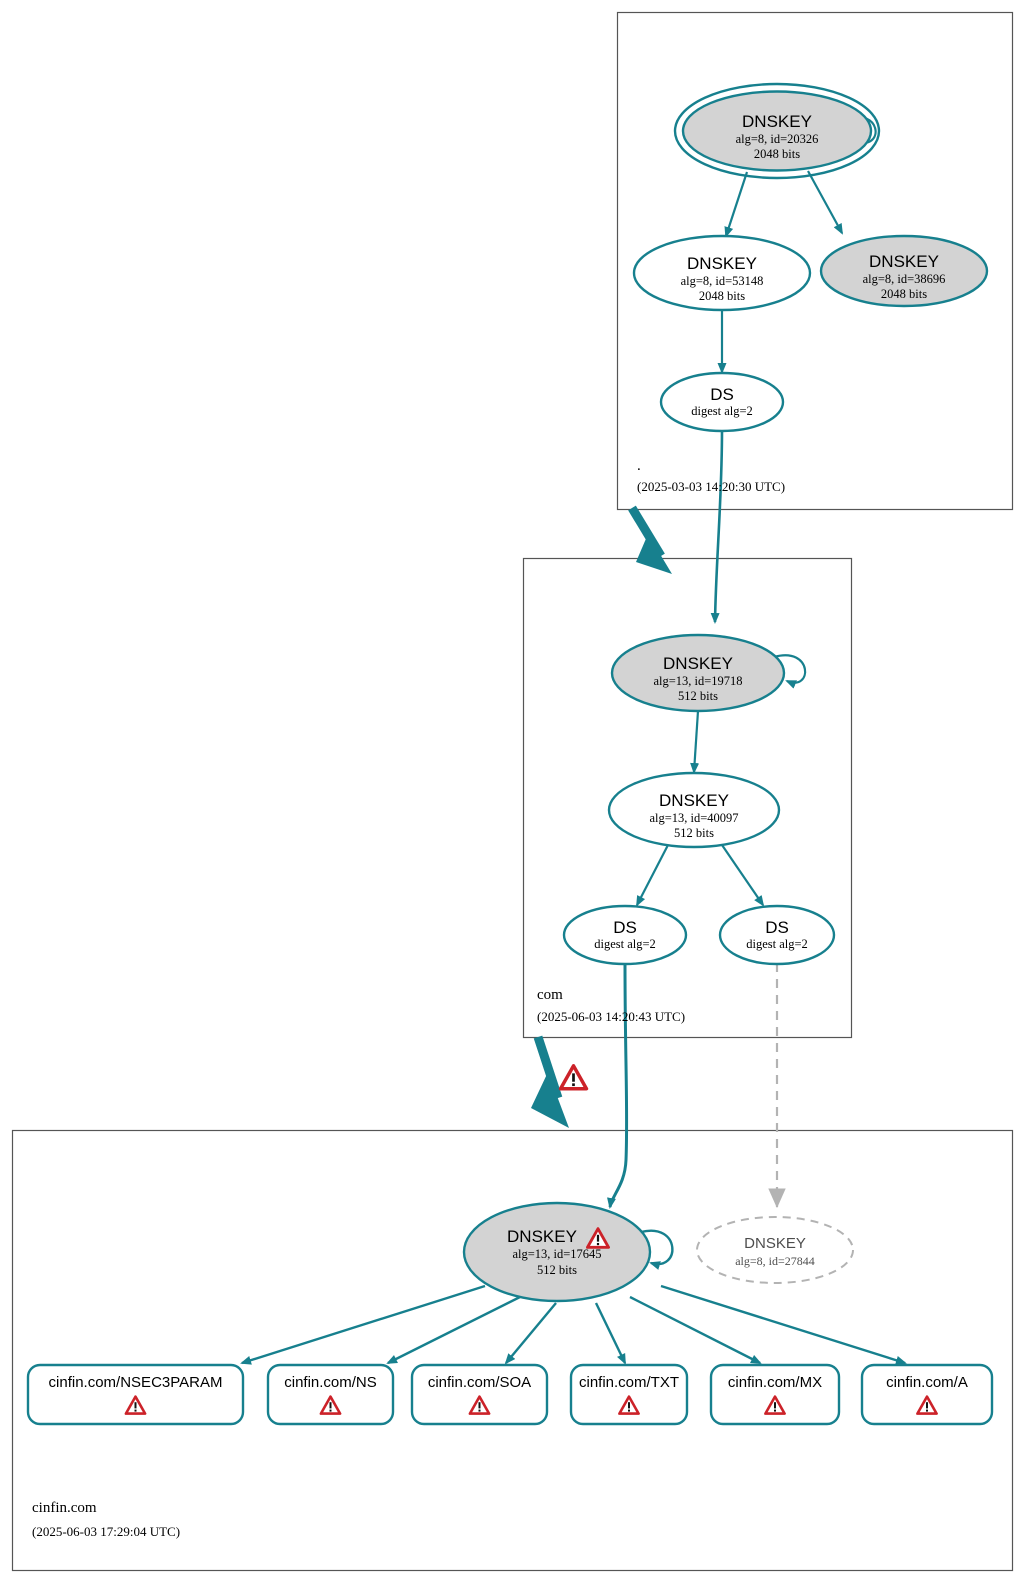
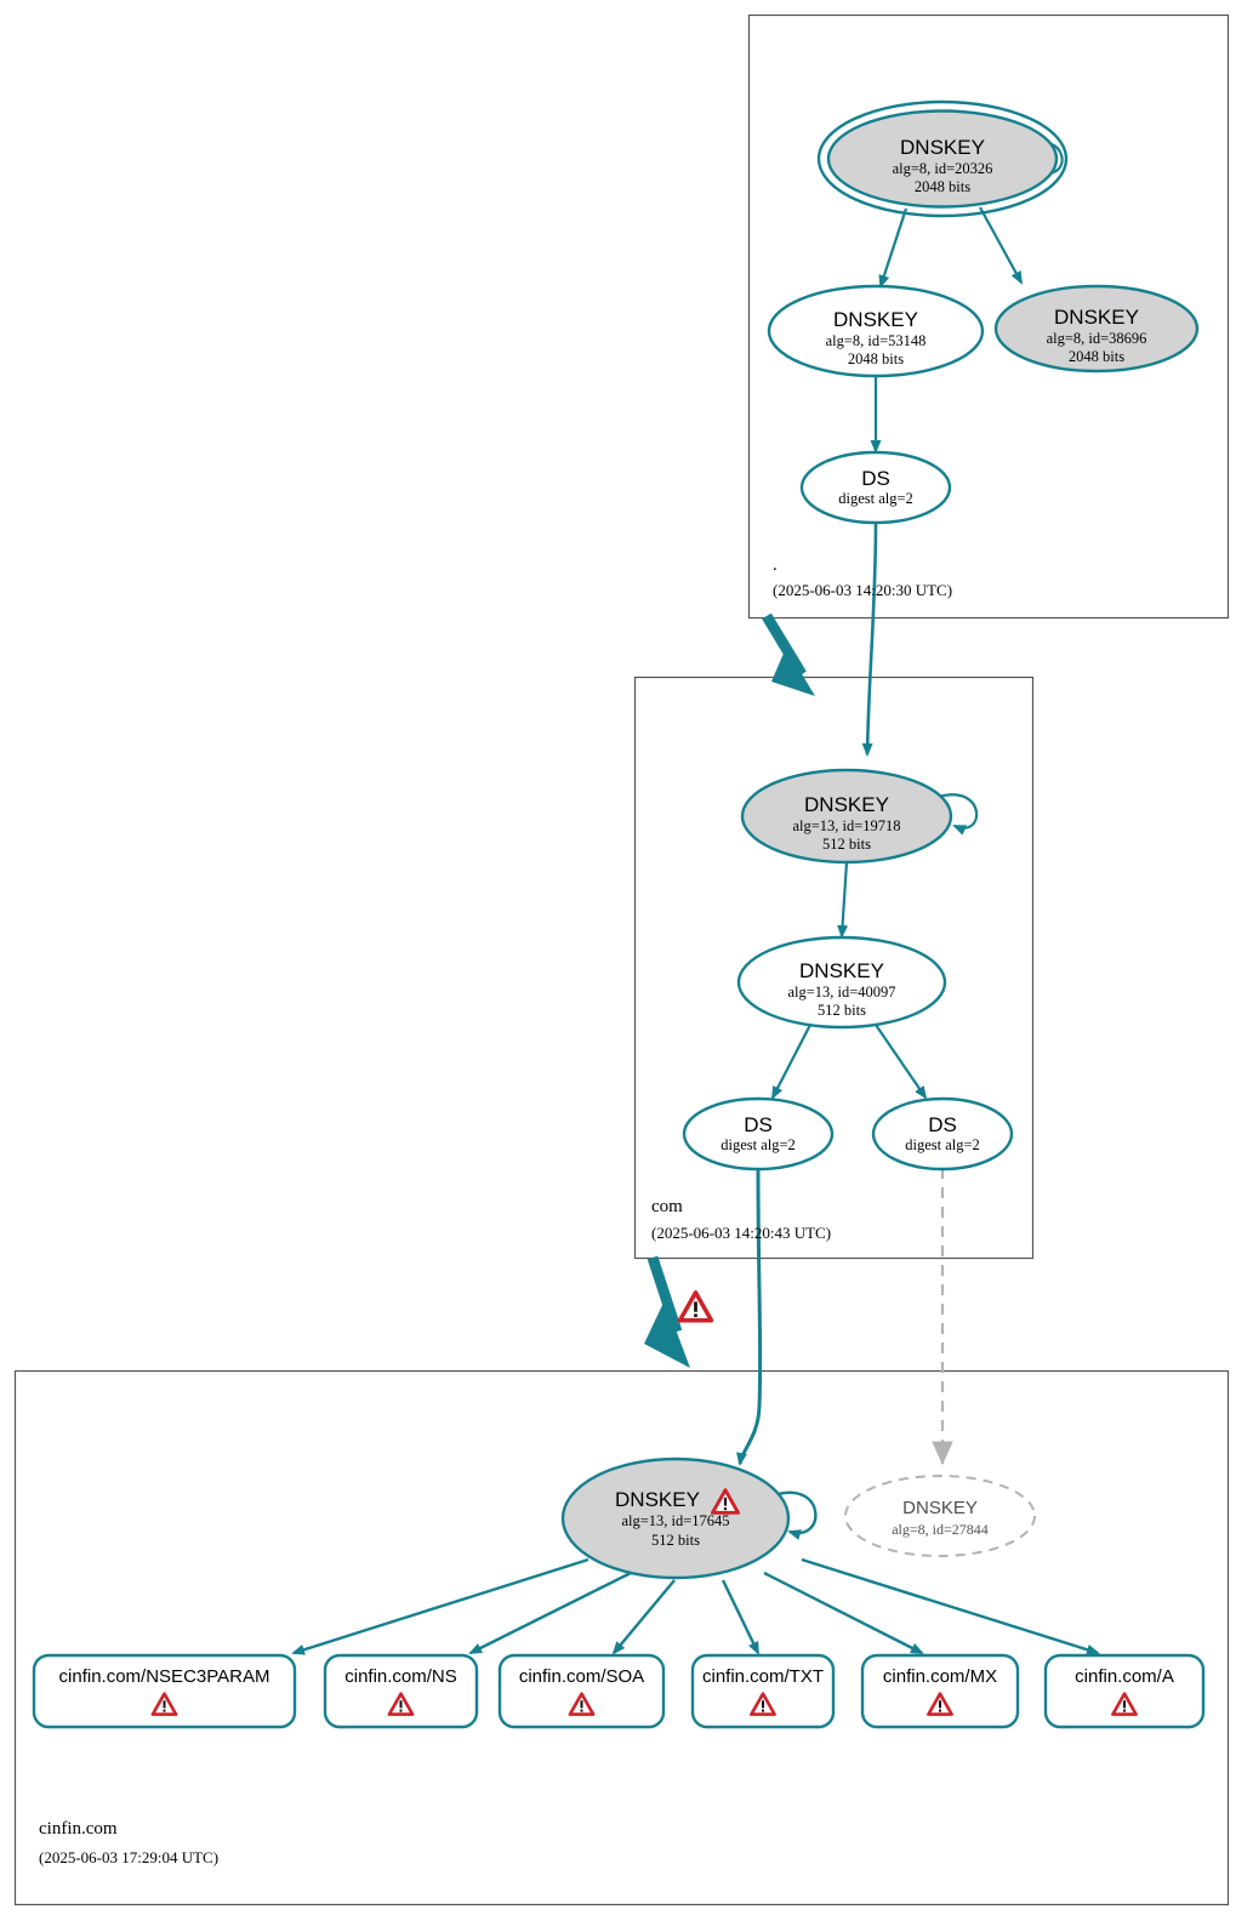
  DNSKEY
  alg=8, id=20326
  2048 bits
  DNSKEY
  alg=8, id=53148
  2048 bits
  DNSKEY
  alg=8, id=38696
  2048 bits
  DS
  digest alg=2
  .
- (2025-03-03 14:20:30 UTC)
+ (2025-06-03 14:20:30 UTC)
  DNSKEY
  alg=13, id=19718
  512 bits
  DNSKEY
  alg=13, id=40097
  512 bits
  DS
  digest alg=2
  DS
  digest alg=2
  com
  (2025-06-03 14:20:43 UTC)
  DNSKEY
  alg=13, id=17645
  512 bits
  DNSKEY
  alg=8, id=27844
  cinfin.com/NSEC3PARAM
  cinfin.com/NS
  cinfin.com/SOA
  cinfin.com/TXT
  cinfin.com/MX
  cinfin.com/A
  cinfin.com
  (2025-06-03 17:29:04 UTC)
